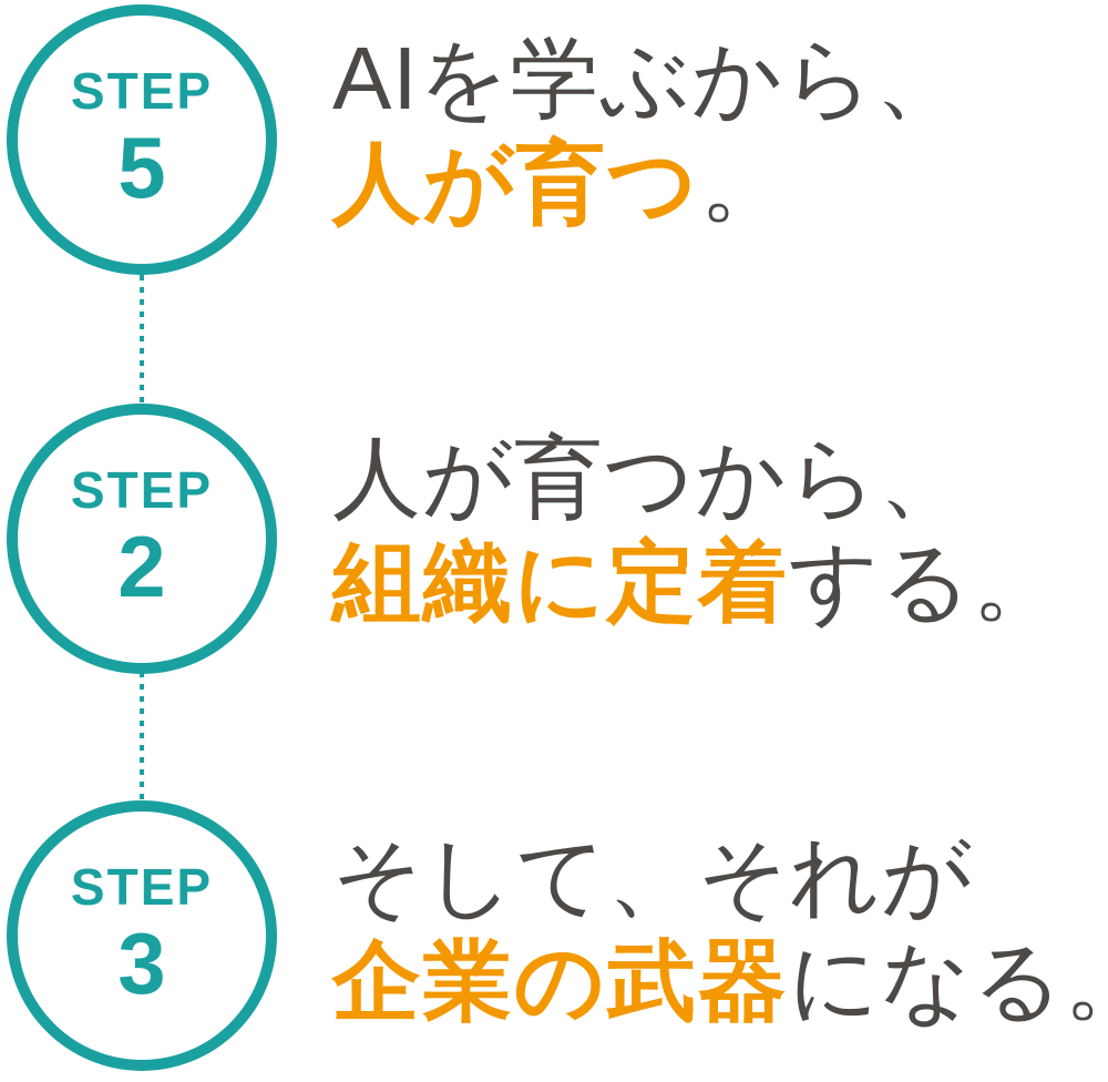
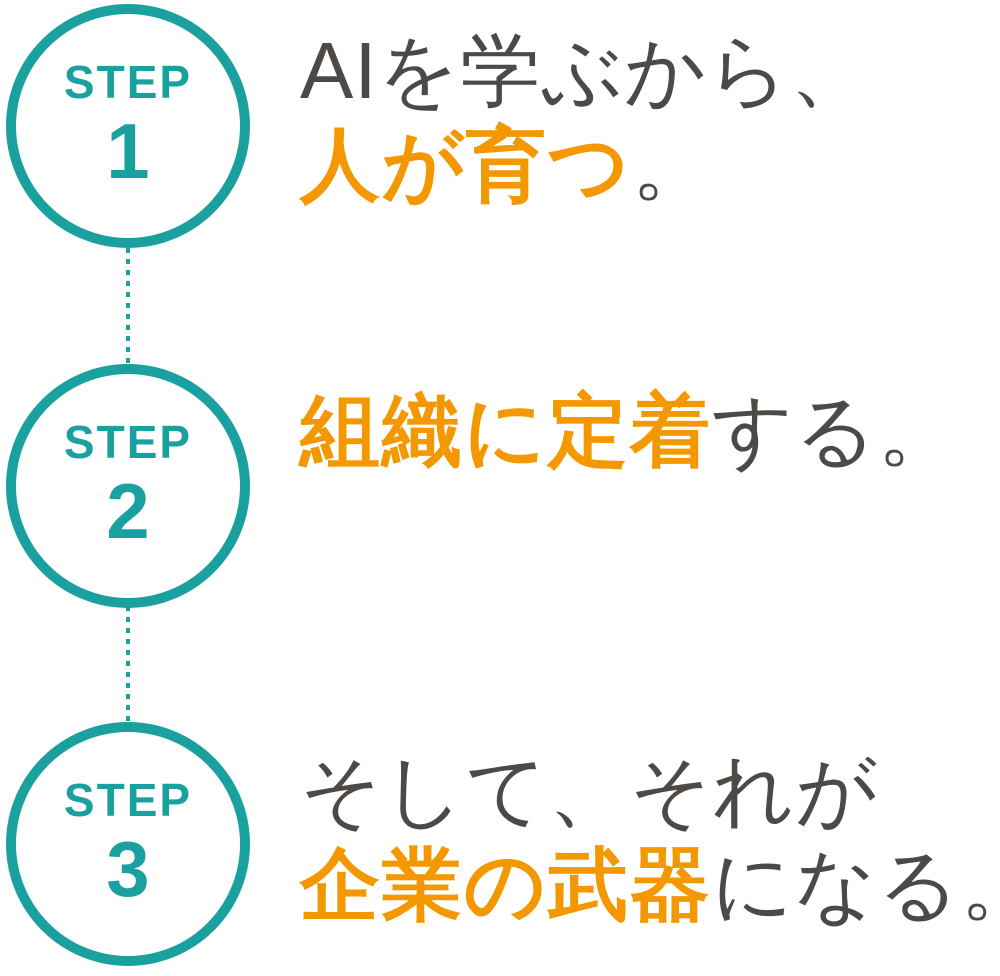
  STEP
- 5
+ 1
  AIを学ぶから、
  人が育つ。
  STEP
  2
- 人が育つから、
  組織に定着する。
  STEP
  3
  そして、それが
  企業の武器になる
